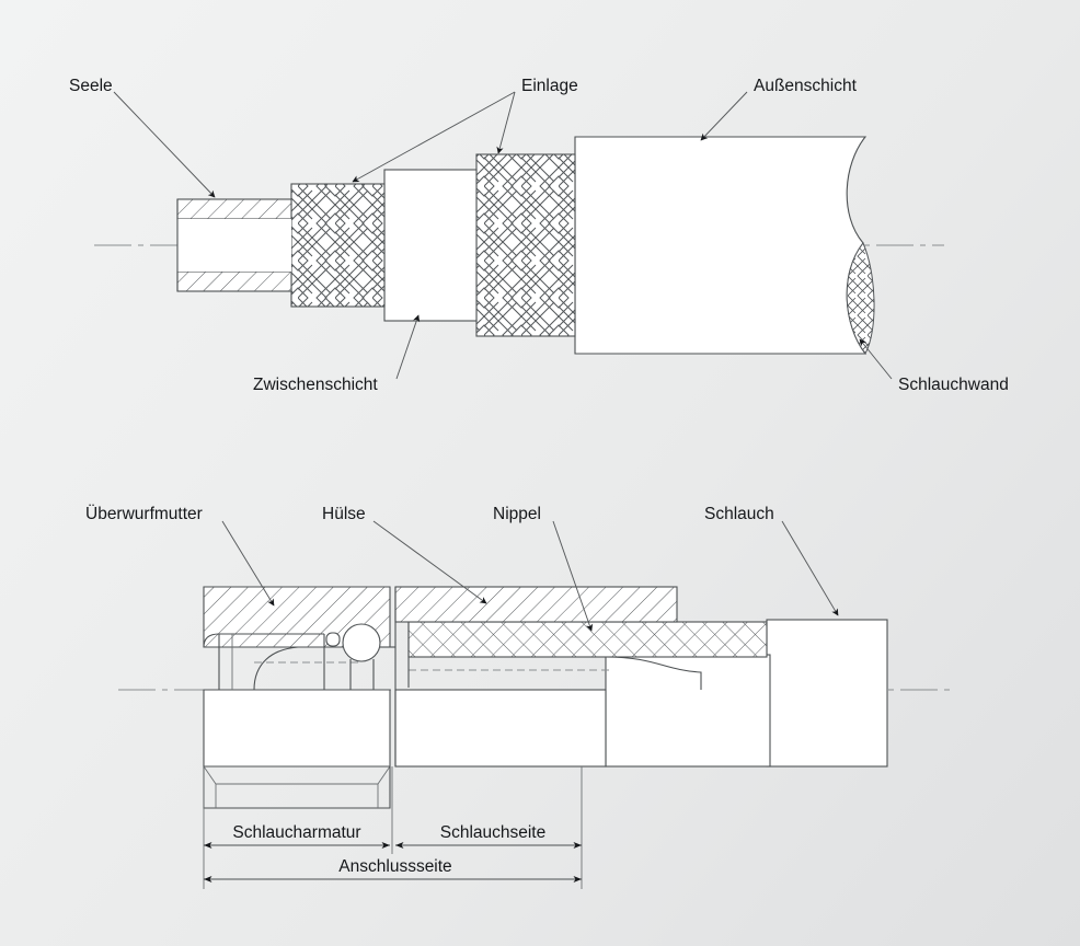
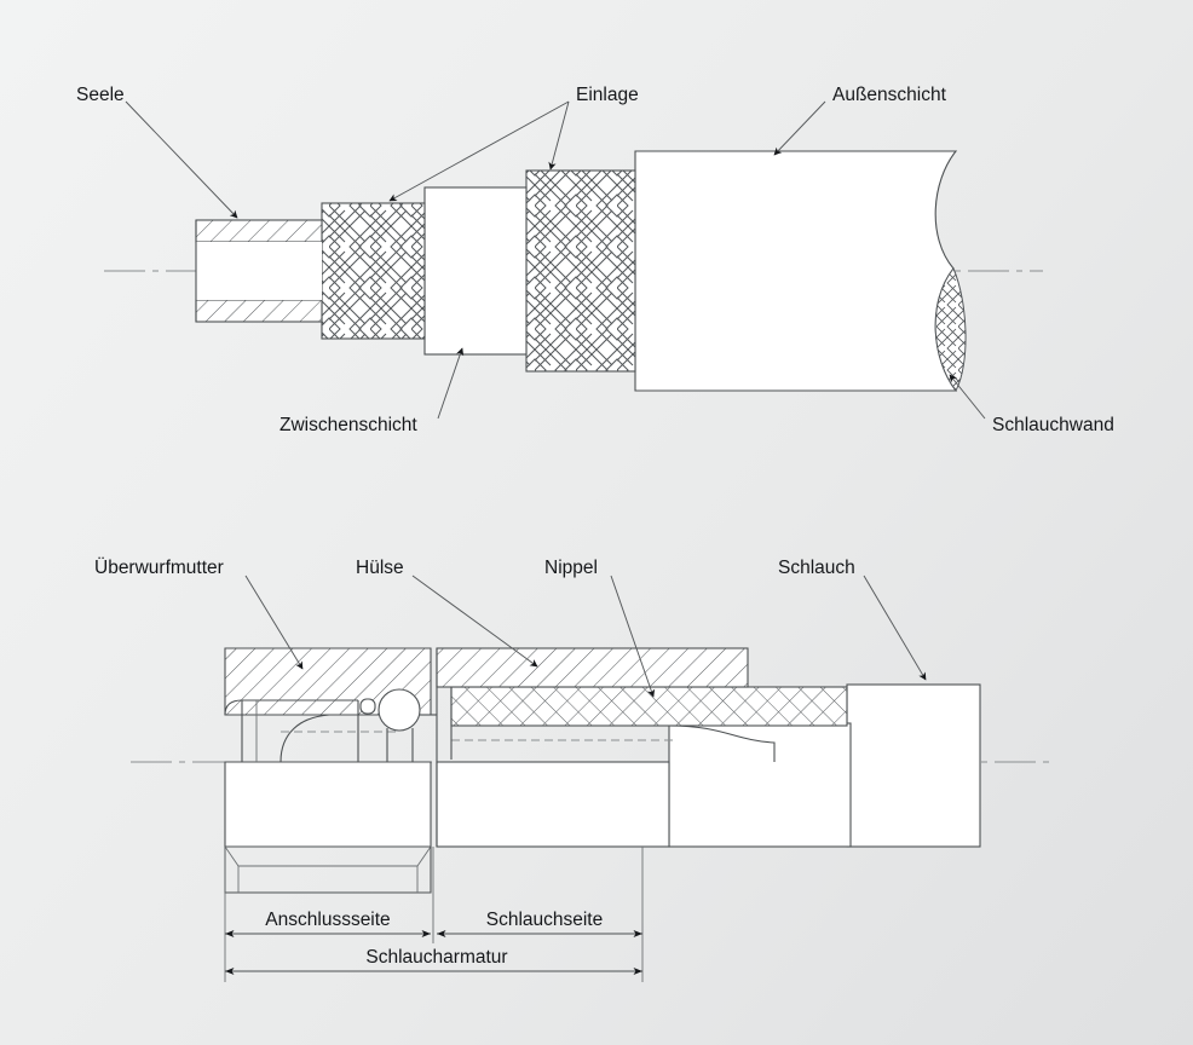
  Seele
  Einlage
  Außenschicht
  Zwischenschicht
  Schlauchwand
  Überwurfmutter
  Hülse
  Nippel
  Schlauch
- Schlaucharmatur
+ Anschlussseite
  Schlauchseite
- Anschlussseite
+ Schlaucharmatur
